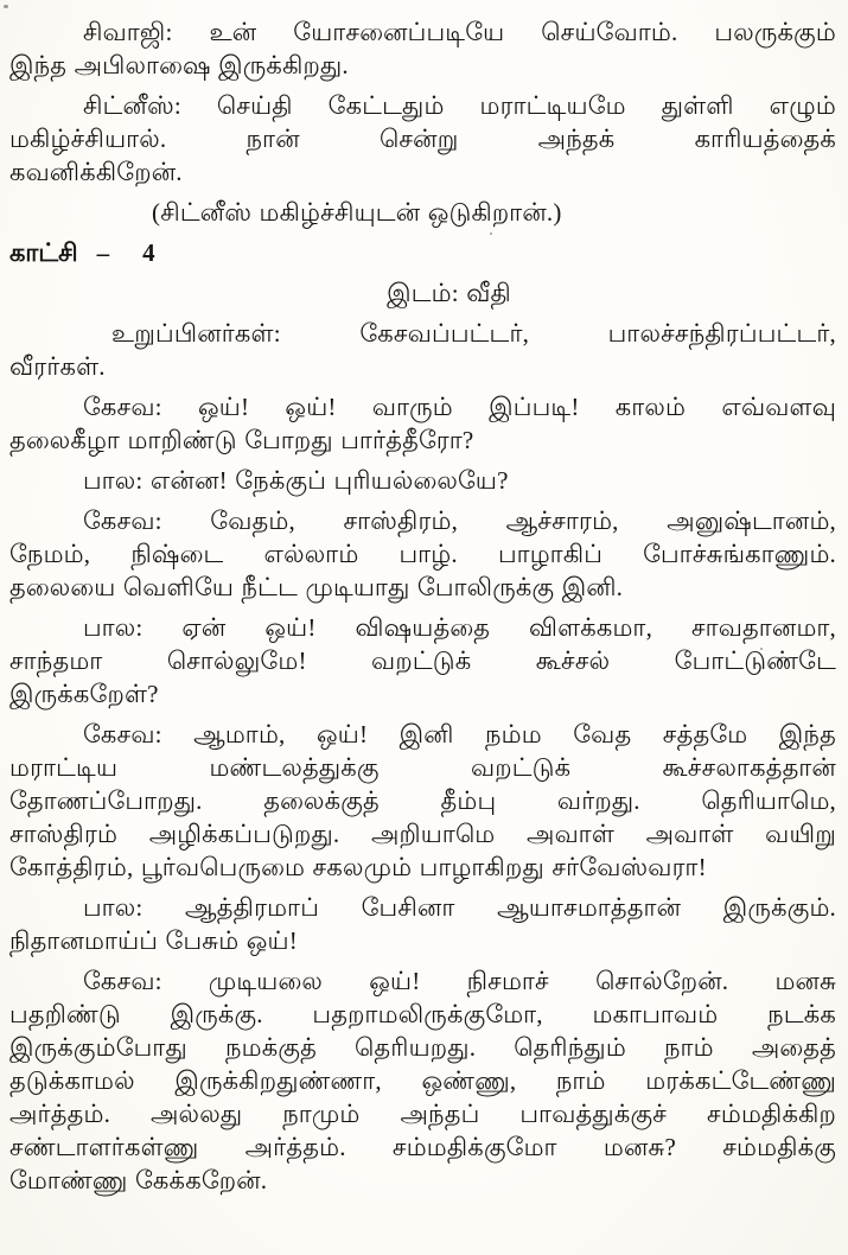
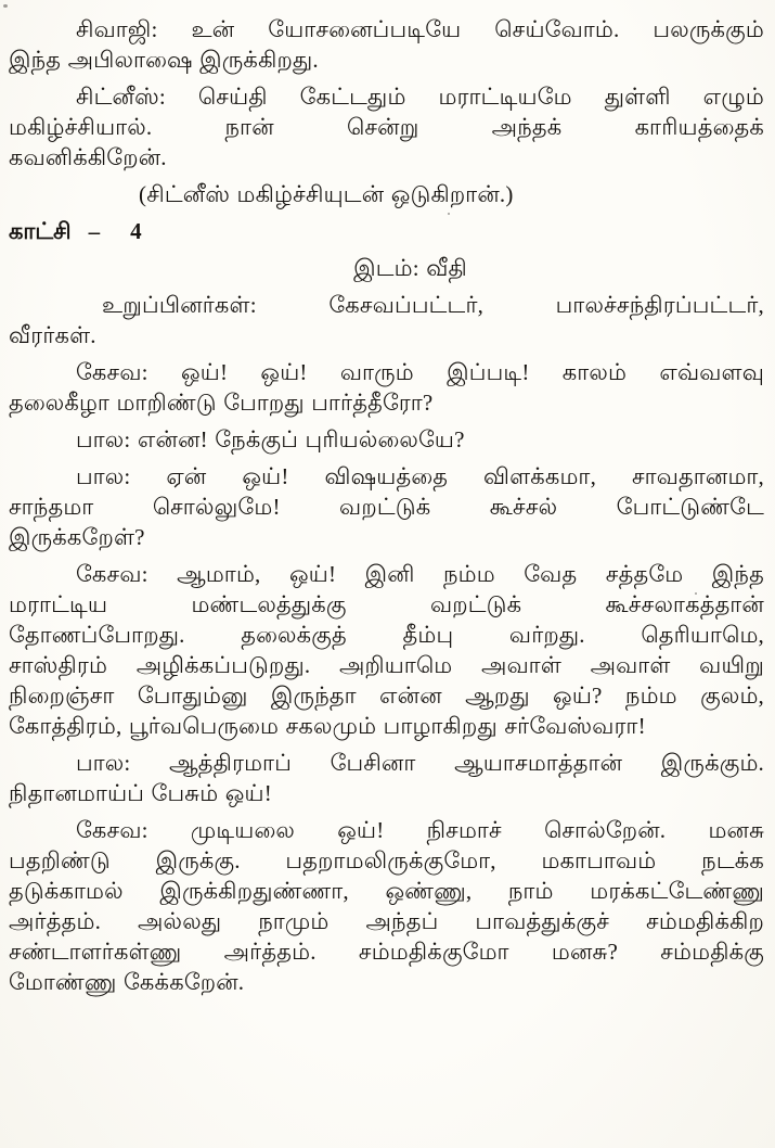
  சிவாஜி: உன் யோசனைப்படியே செய்வோம். பலருக்கும்
  இந்த அபிலாஷை இருக்கிறது.
  சிட்னீஸ்: செய்தி கேட்டதும் மராட்டியமே துள்ளி எழும்
  மகிழ்ச்சியால். நான் சென்று அந்தக் காரியத்தைக்
  கவனிக்கிறேன்.
  (சிட்னீஸ் மகிழ்ச்சியுடன் ஒடுகிறான்.)
  காட்சி – 4
  இடம்: வீதி
  உறுப்பினர்கள்: கேசவப்பட்டர், பாலச்சந்திரப்பட்டர்,
  வீரர்கள்.
  கேசவ: ஒய்! ஒய்! வாரும் இப்படி! காலம் எவ்வளவு
  தலைகீழா மாறிண்டு போறது பார்த்தீரோ?
  பால: என்ன! நேக்குப் புரியல்லையே?
- கேசவ: வேதம், சாஸ்திரம், ஆச்சாரம், அனுஷ்டானம்,
- நேமம், நிஷ்டை எல்லாம் பாழ். பாழாகிப் போச்சுங்காணும்.
- தலையை வெளியே நீட்ட முடியாது போலிருக்கு இனி.
  பால: ஏன் ஒய்! விஷயத்தை விளக்கமா, சாவதானமா,
  சாந்தமா சொல்லுமே! வறட்டுக் கூச்சல் போட்டுண்டே
  இருக்கறேள்?
  கேசவ: ஆமாம், ஒய்! இனி நம்ம வேத சத்தமே இந்த
  மராட்டிய மண்டலத்துக்கு வறட்டுக் கூச்சலாகத்தான்
  தோணப்போறது. தலைக்குத் தீம்பு வர்றது. தெரியாமெ,
  சாஸ்திரம் அழிக்கப்படுறது. அறியாமெ அவாள் அவாள் வயிறு
+ நிறைஞ்சா போதும்னு இருந்தா என்ன ஆறது ஒய்? நம்ம குலம்,
  கோத்திரம், பூர்வபெருமை சகலமும் பாழாகிறது சர்வேஸ்வரா!
  பால: ஆத்திரமாப் பேசினா ஆயாசமாத்தான் இருக்கும்.
  நிதானமாய்ப் பேசும் ஒய்!
  கேசவ: முடியலை ஒய்! நிசமாச் சொல்றேன். மனசு
  பதறிண்டு இருக்கு. பதறாமலிருக்குமோ, மகாபாவம் நடக்க
- இருக்கும்போது நமக்குத் தெரியறது. தெரிந்தும் நாம் அதைத்
  தடுக்காமல் இருக்கிறதுண்ணா, ஒண்ணு, நாம் மரக்கட்டேண்ணு
  அர்த்தம். அல்லது நாமும் அந்தப் பாவத்துக்குச் சம்மதிக்கிற
  சண்டாளர்கள்ணு அர்த்தம். சம்மதிக்குமோ மனசு? சம்மதிக்கு
  மோண்ணு கேக்கறேன்.
